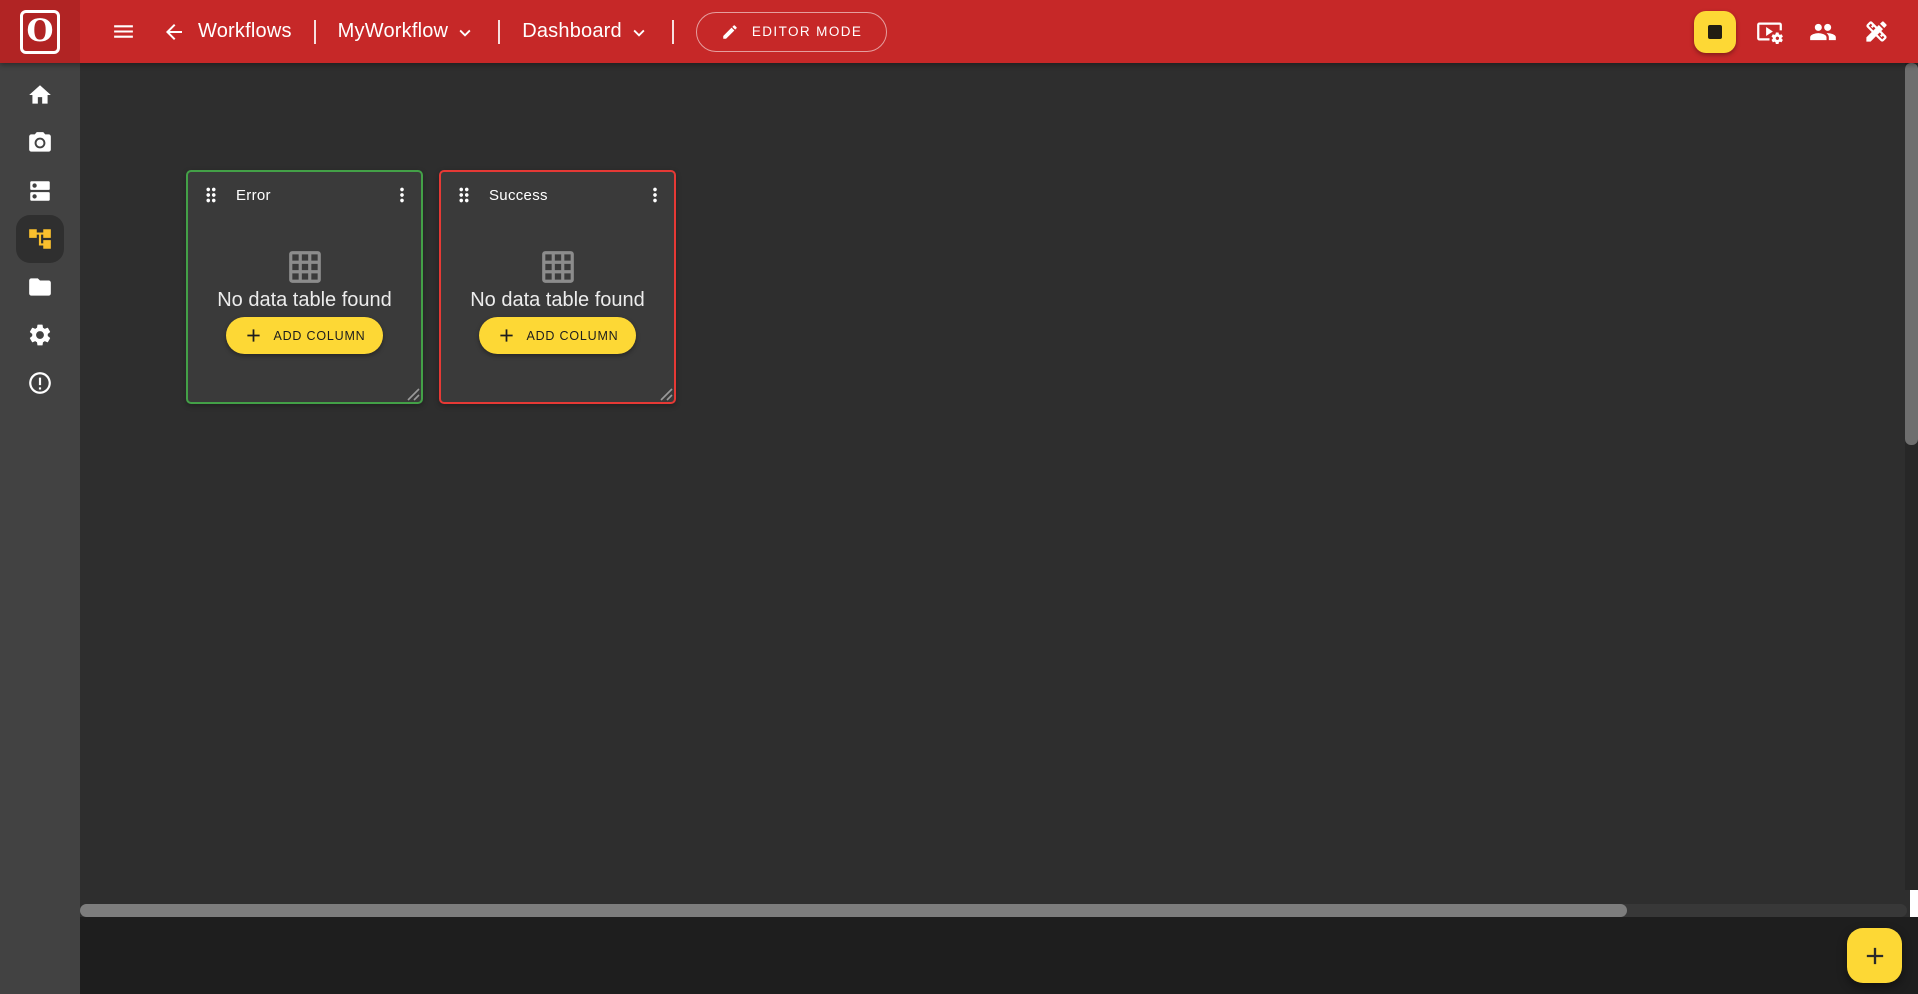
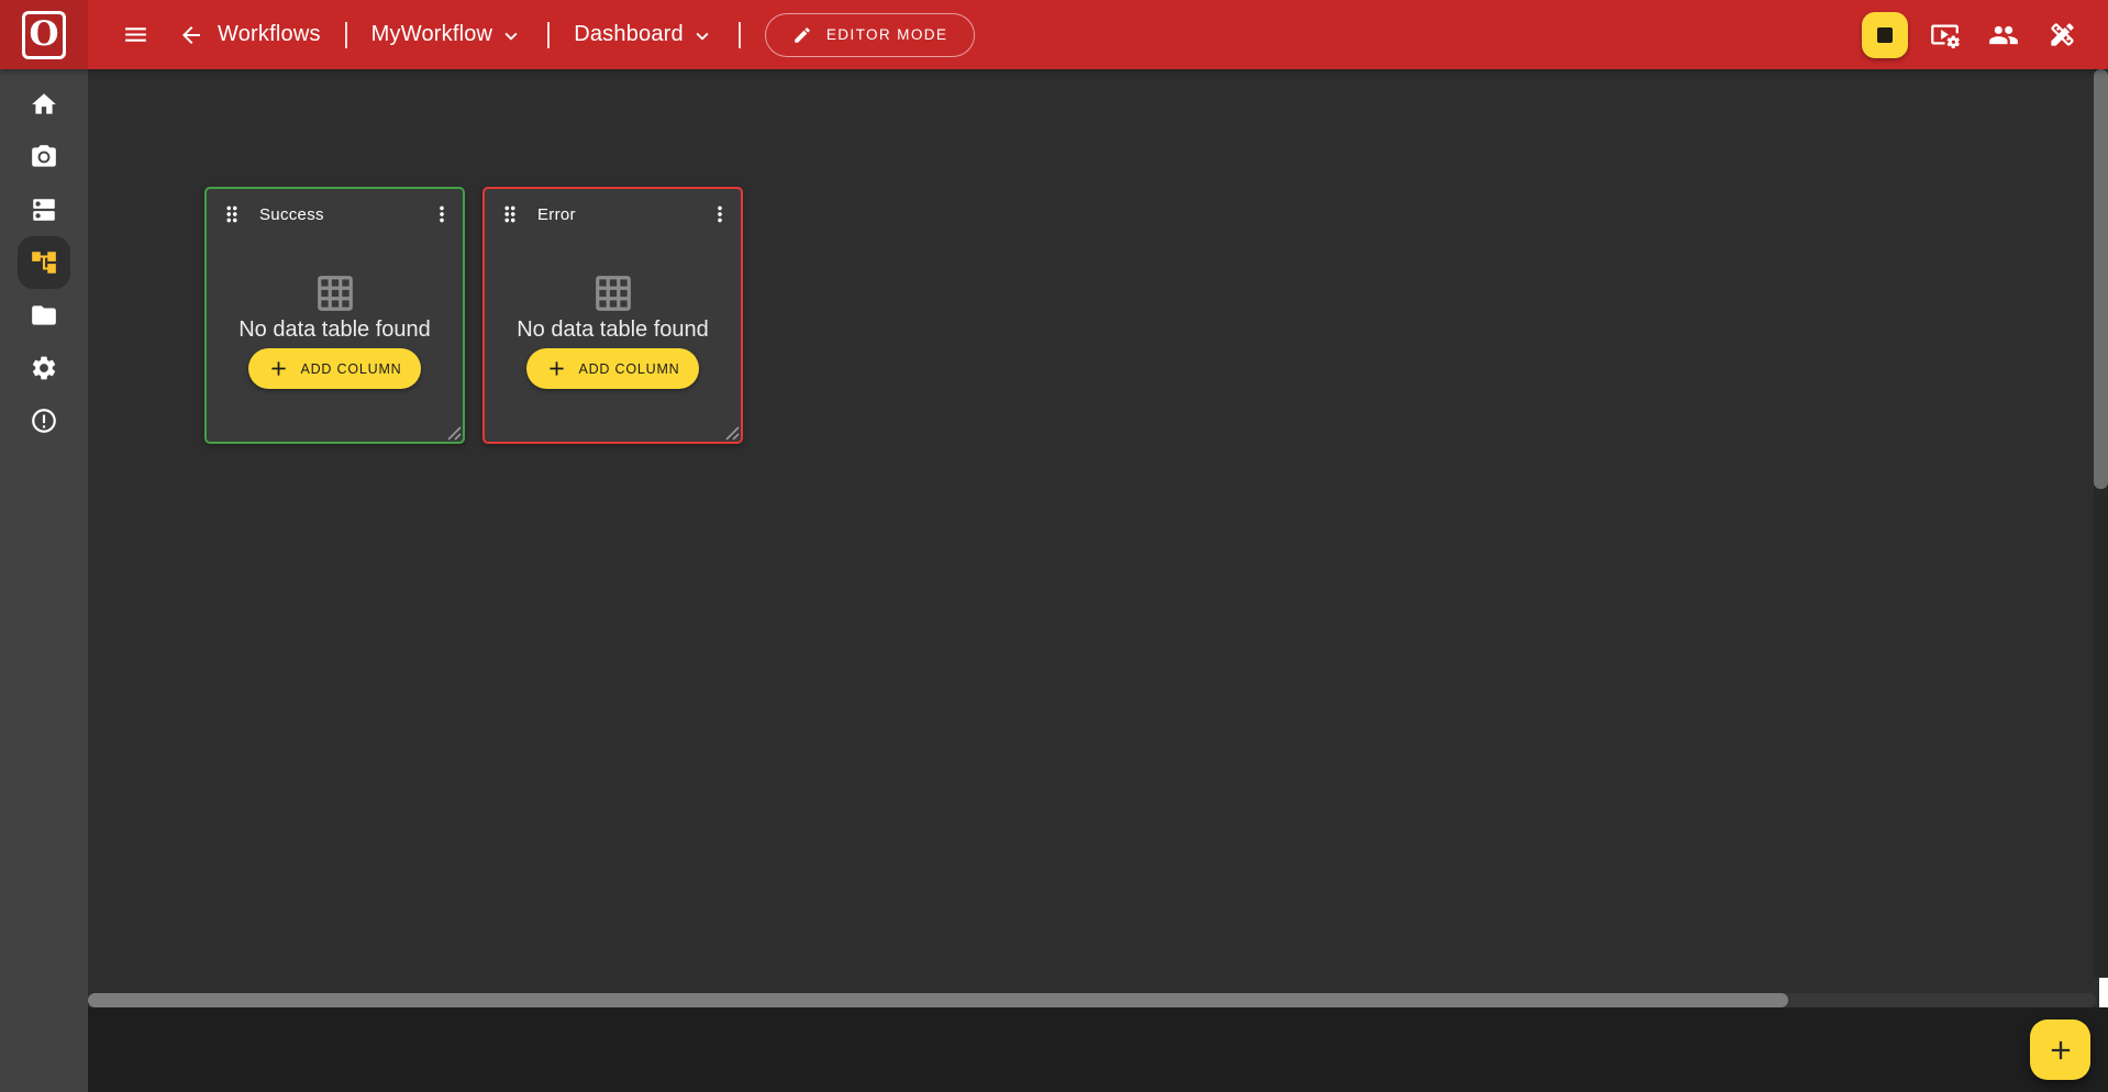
  O
  Workflows
  MyWorkflow
  Dashboard
  EDITOR MODE
- Error
+ Success
  No data table found
  ADD COLUMN
- Success
+ Error
  No data table found
  ADD COLUMN
